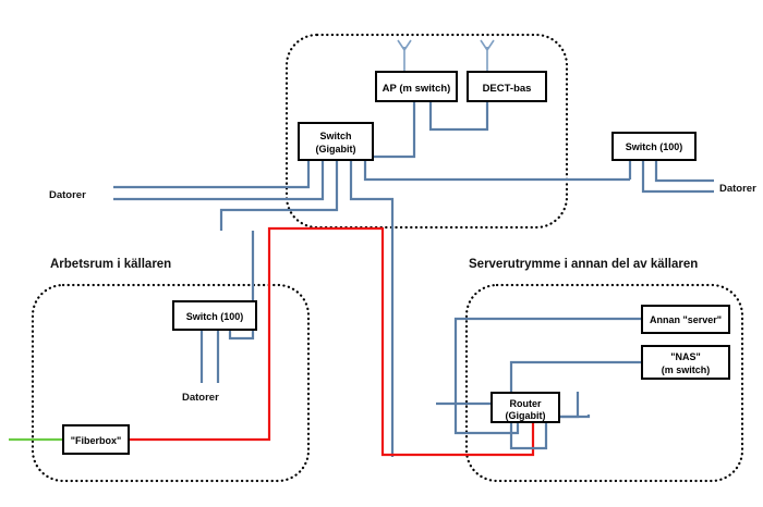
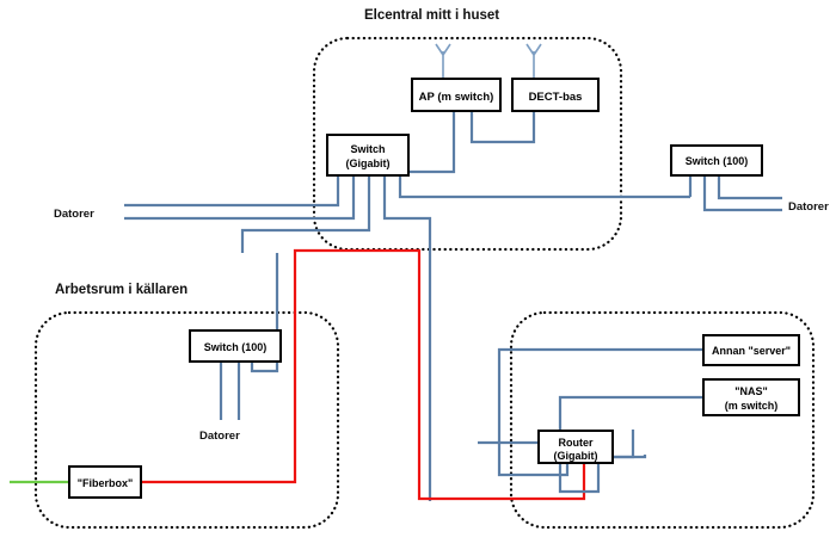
+ Elcentral mitt i huset
  Arbetsrum i källaren
- Serverutrymme i annan del av källaren
  AP (m switch)
  DECT-bas
  Switch
  (Gigabit)
  Switch (100)
  Switch (100)
  "Fiberbox"
  Router
  (Gigabit)
  Annan "server"
  "NAS"
  (m switch)
  Datorer
  Datorer
  Datorer
